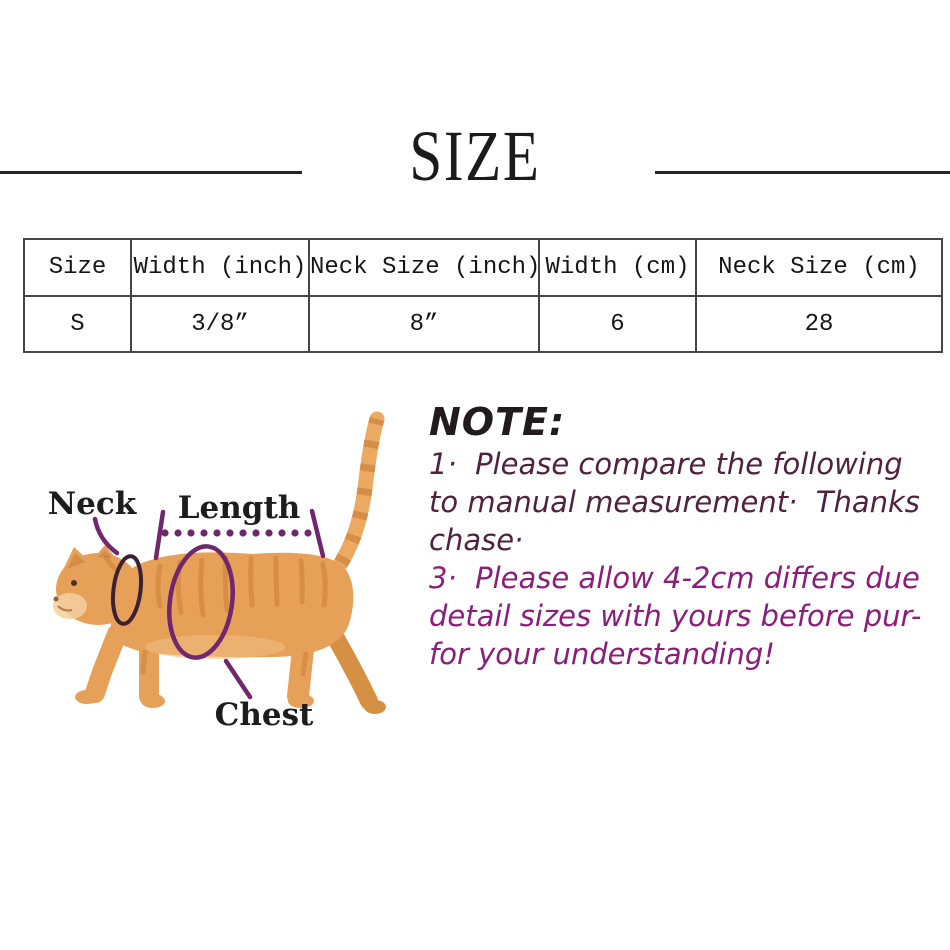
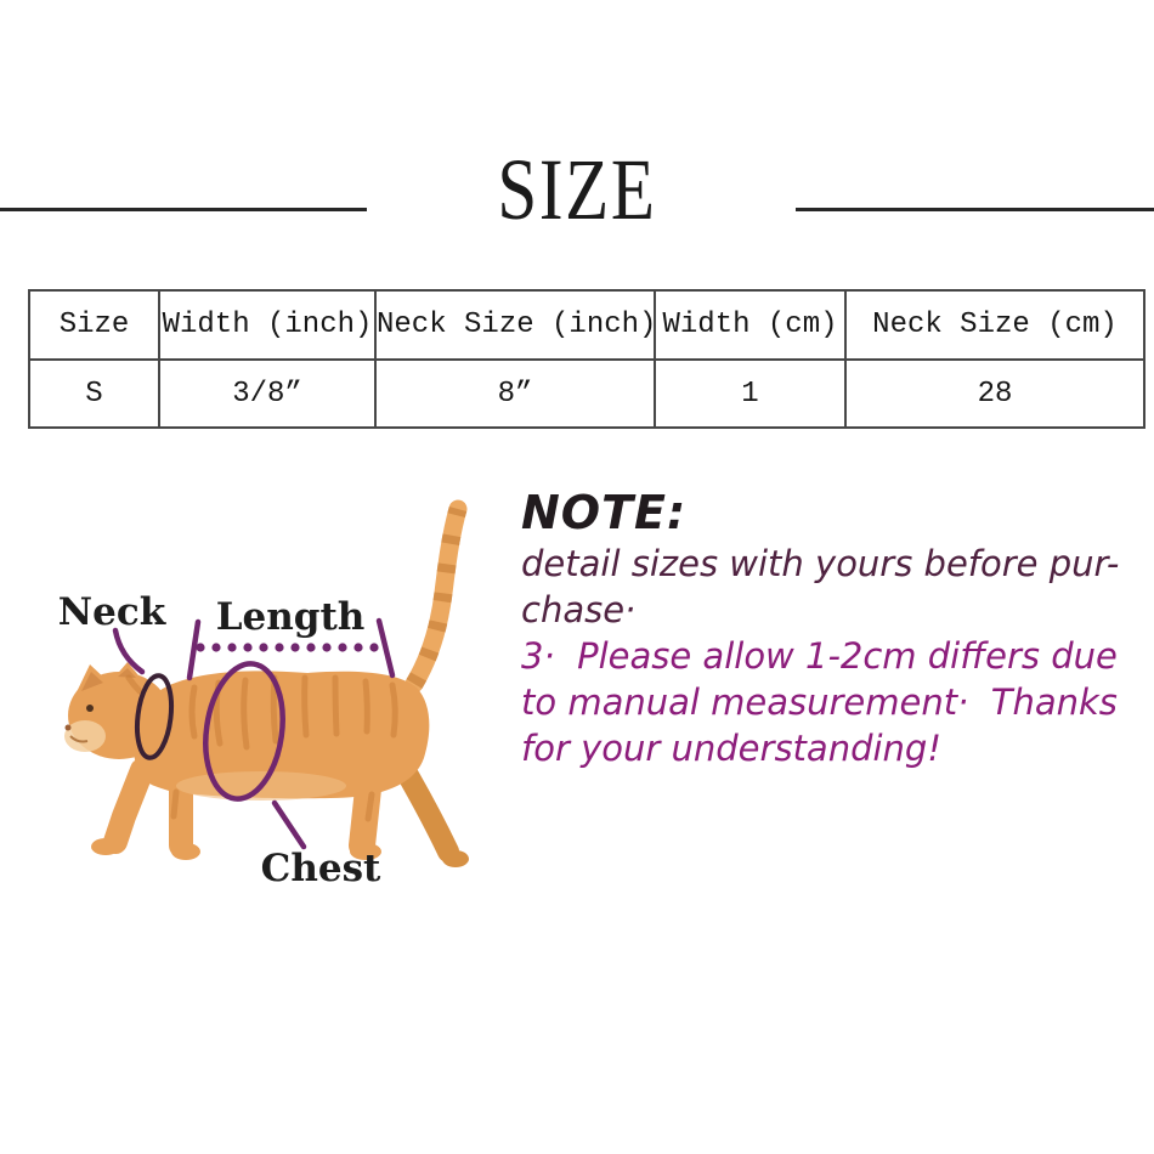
  SIZE
  Size	Width (inch)	Neck Size (inch)	Width (cm)	Neck Size (cm)
- S	3/8”	8”	6	28
+ S	3/8”	8”	1	28
  Neck
  Length
  Chest
  NOTE:
- 1· Please compare the following
- to manual measurement· Thanks
+ detail sizes with yours before pur-
  chase·
- 3· Please allow 4-2cm differs due
+ 3· Please allow 1-2cm differs due
- detail sizes with yours before pur-
+ to manual measurement· Thanks
  for your understanding!
